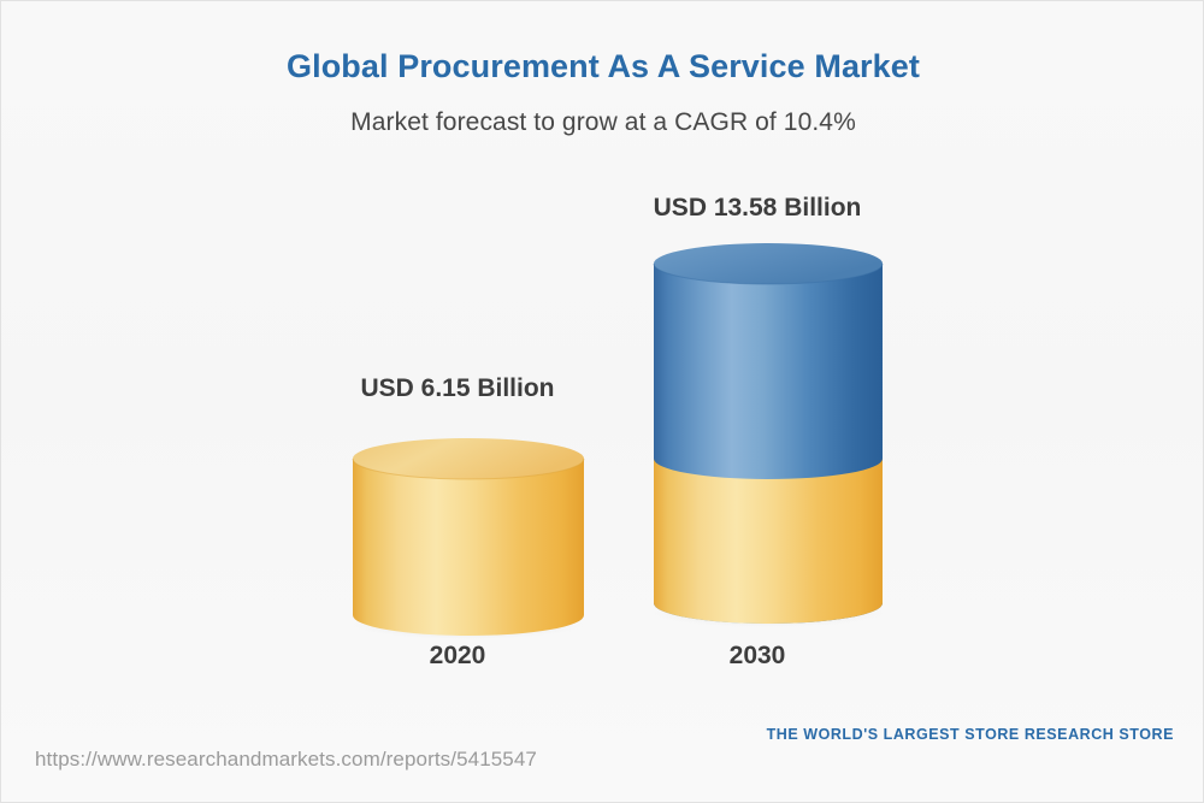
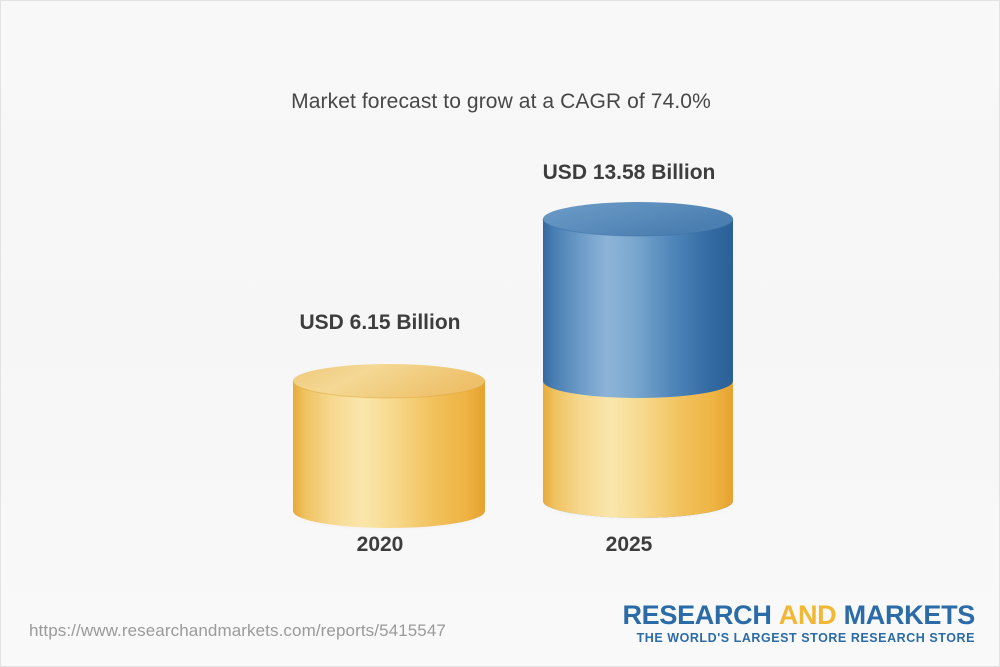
- Global Procurement As A Service Market
- Market forecast to grow at a CAGR of 10.4%
+ Market forecast to grow at a CAGR of 74.0%
  USD 6.15 Billion
  2020
  USD 13.58 Billion
- 2030
+ 2025
  https://www.researchandmarkets.com/reports/5415547
+ RESEARCH AND MARKETS
  THE WORLD'S LARGEST STORE RESEARCH STORE
